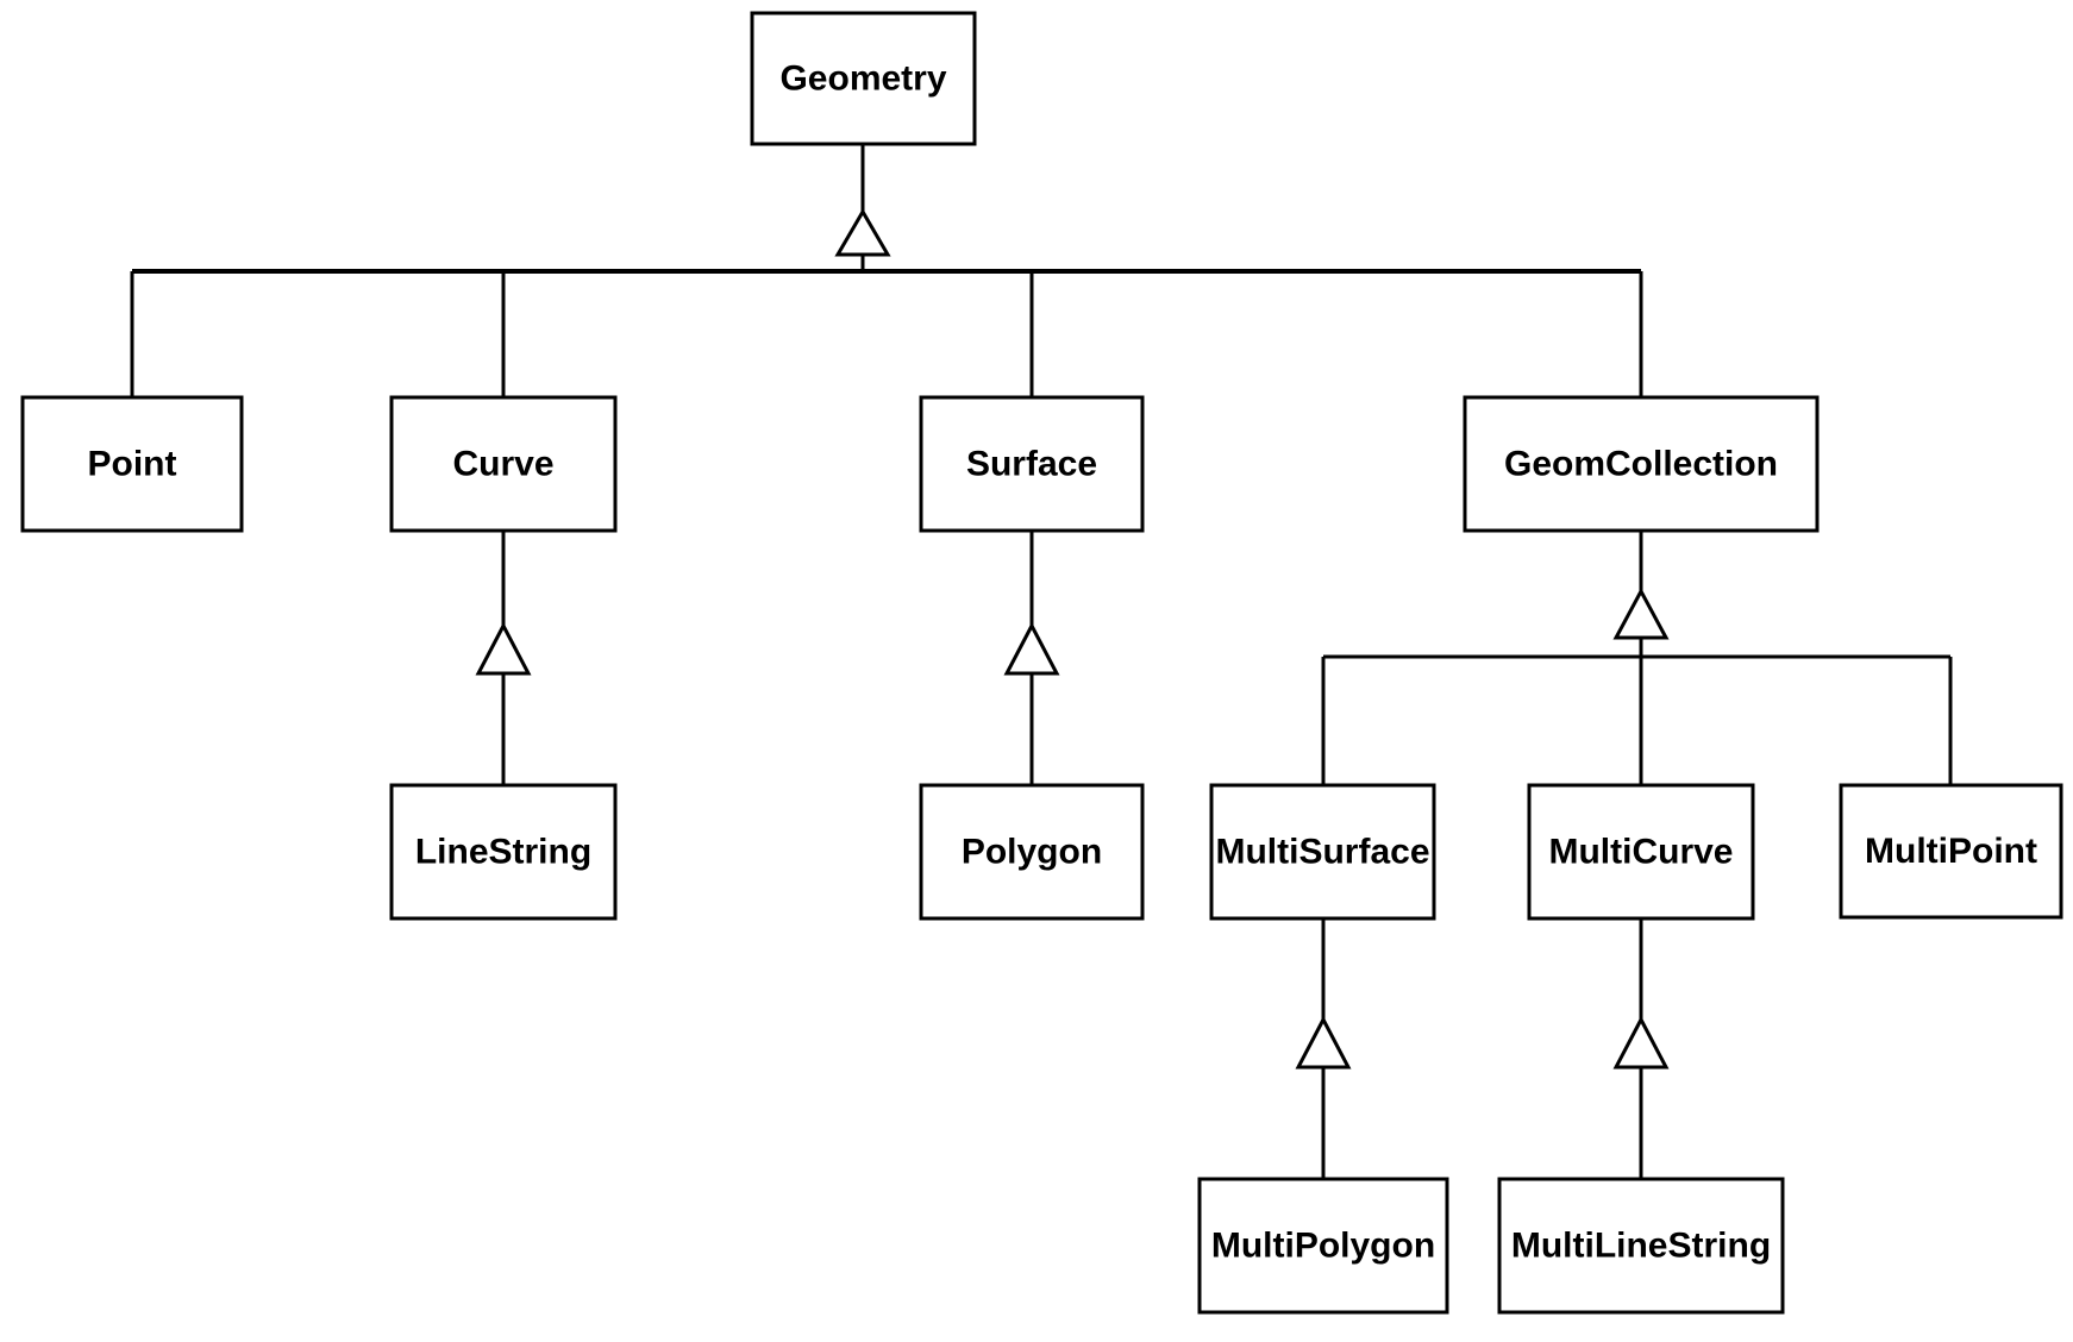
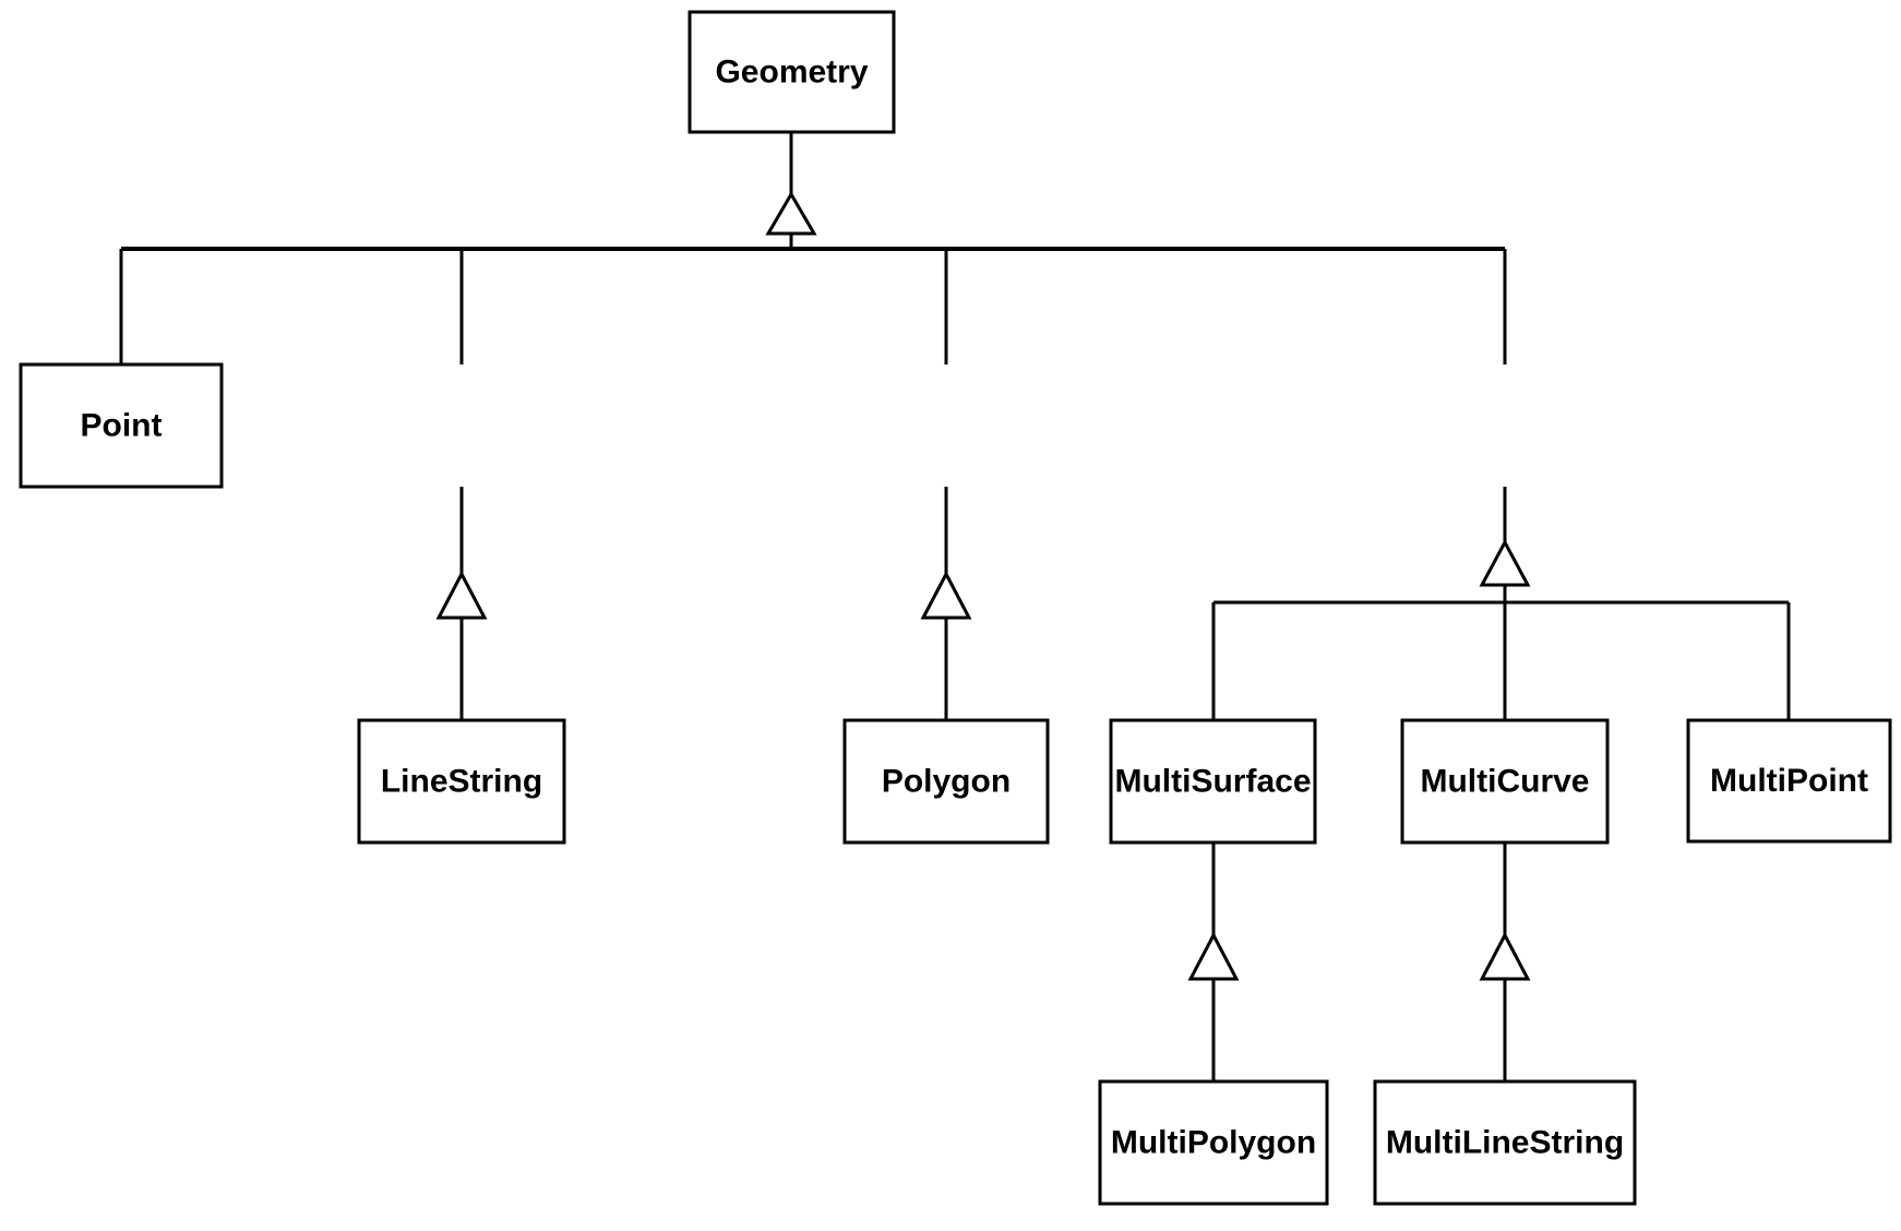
  Geometry
  Point
- Curve
- Surface
- GeomCollection
  LineString
  Polygon
  MultiSurface
  MultiCurve
  MultiPoint
  MultiPolygon
  MultiLineString
